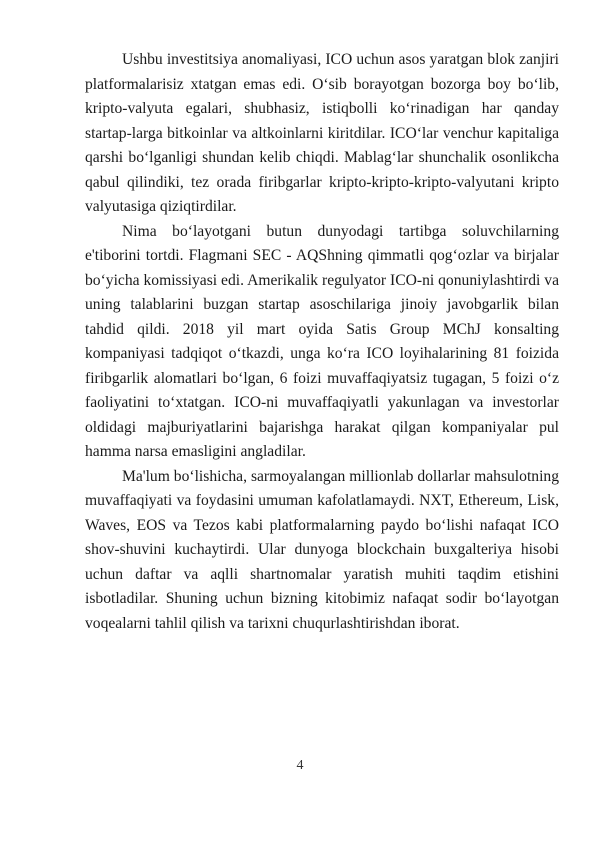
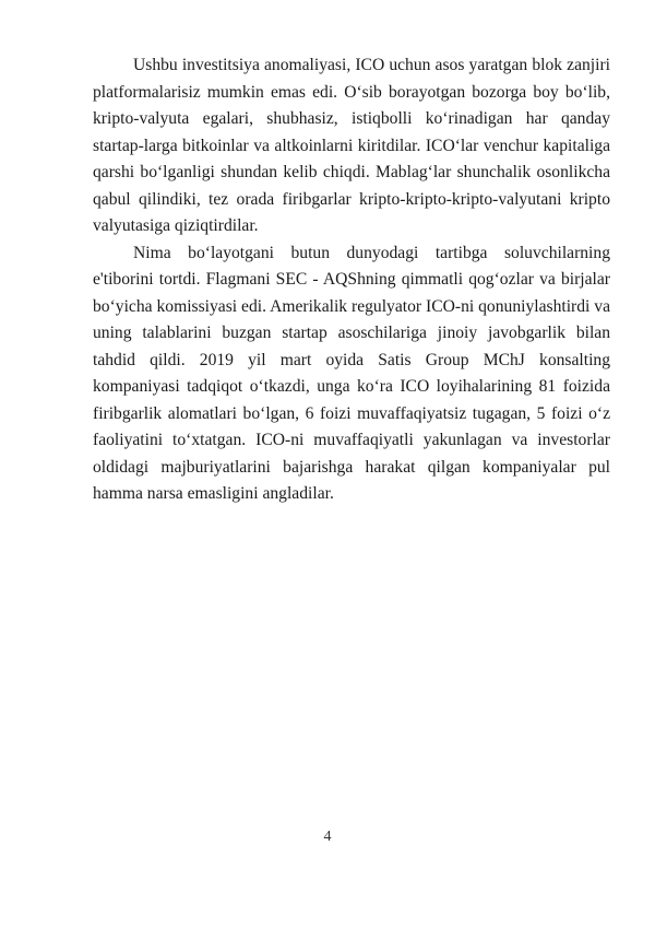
- Ushbu investitsiya anomaliyasi, ICO uchun asos yaratgan blok zanjiri platformalarisiz xtatgan emas edi. O‘sib borayotgan bozorga boy bo‘lib, kripto-valyuta egalari, shubhasiz, istiqbolli ko‘rinadigan har qanday startap-larga bitkoinlar va altkoinlarni kiritdilar. ICO‘lar venchur kapitaliga qarshi bo‘lganligi shundan kelib chiqdi. Mablag‘lar shunchalik osonlikcha qabul qilindiki, tez orada firibgarlar kripto-kripto-kripto-valyutani kripto valyutasiga qiziqtirdilar.
+ Ushbu investitsiya anomaliyasi, ICO uchun asos yaratgan blok zanjiri platformalarisiz mumkin emas edi. O‘sib borayotgan bozorga boy bo‘lib, kripto-valyuta egalari, shubhasiz, istiqbolli ko‘rinadigan har qanday startap-larga bitkoinlar va altkoinlarni kiritdilar. ICO‘lar venchur kapitaliga qarshi bo‘lganligi shundan kelib chiqdi. Mablag‘lar shunchalik osonlikcha qabul qilindiki, tez orada firibgarlar kripto-kripto-kripto-valyutani kripto valyutasiga qiziqtirdilar.
- Nima bo‘layotgani butun dunyodagi tartibga soluvchilarning e'tiborini tortdi. Flagmani SEC - AQShning qimmatli qog‘ozlar va birjalar bo‘yicha komissiyasi edi. Amerikalik regulyator ICO-ni qonuniylashtirdi va uning talablarini buzgan startap asoschilariga jinoiy javobgarlik bilan tahdid qildi. 2018 yil mart oyida Satis Group MChJ konsalting kompaniyasi tadqiqot o‘tkazdi, unga ko‘ra ICO loyihalarining 81 foizida firibgarlik alomatlari bo‘lgan, 6 foizi muvaffaqiyatsiz tugagan, 5 foizi o‘z faoliyatini to‘xtatgan. ICO-ni muvaffaqiyatli yakunlagan va investorlar oldidagi majburiyatlarini bajarishga harakat qilgan kompaniyalar pul hamma narsa emasligini angladilar.
+ Nima bo‘layotgani butun dunyodagi tartibga soluvchilarning e'tiborini tortdi. Flagmani SEC - AQShning qimmatli qog‘ozlar va birjalar bo‘yicha komissiyasi edi. Amerikalik regulyator ICO-ni qonuniylashtirdi va uning talablarini buzgan startap asoschilariga jinoiy javobgarlik bilan tahdid qildi. 2019 yil mart oyida Satis Group MChJ konsalting kompaniyasi tadqiqot o‘tkazdi, unga ko‘ra ICO loyihalarining 81 foizida firibgarlik alomatlari bo‘lgan, 6 foizi muvaffaqiyatsiz tugagan, 5 foizi o‘z faoliyatini to‘xtatgan. ICO-ni muvaffaqiyatli yakunlagan va investorlar oldidagi majburiyatlarini bajarishga harakat qilgan kompaniyalar pul hamma narsa emasligini angladilar.
- Ma'lum bo‘lishicha, sarmoyalangan millionlab dollarlar mahsulotning muvaffaqiyati va foydasini umuman kafolatlamaydi. NXT, Ethereum, Lisk, Waves, EOS va Tezos kabi platformalarning paydo bo‘lishi nafaqat ICO shov-shuvini kuchaytirdi. Ular dunyoga blockchain buxgalteriya hisobi uchun daftar va aqlli shartnomalar yaratish muhiti taqdim etishini isbotladilar. Shuning uchun bizning kitobimiz nafaqat sodir bo‘layotgan voqealarni tahlil qilish va tarixni chuqurlashtirishdan iborat.
  4
